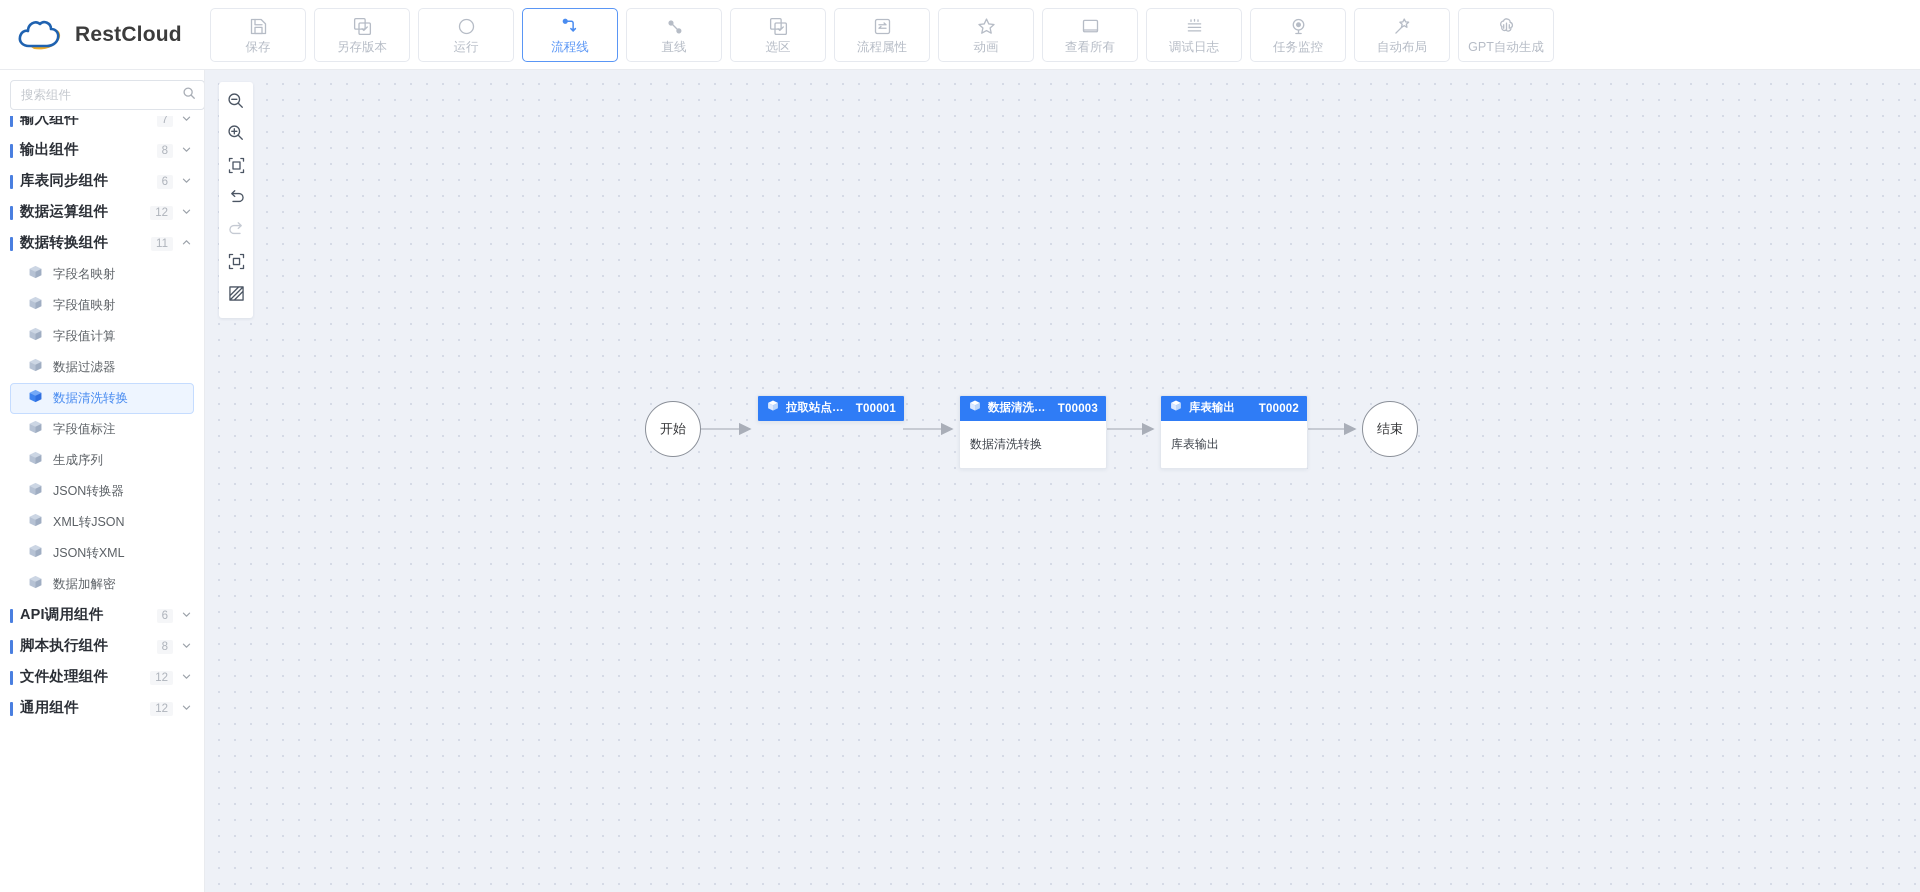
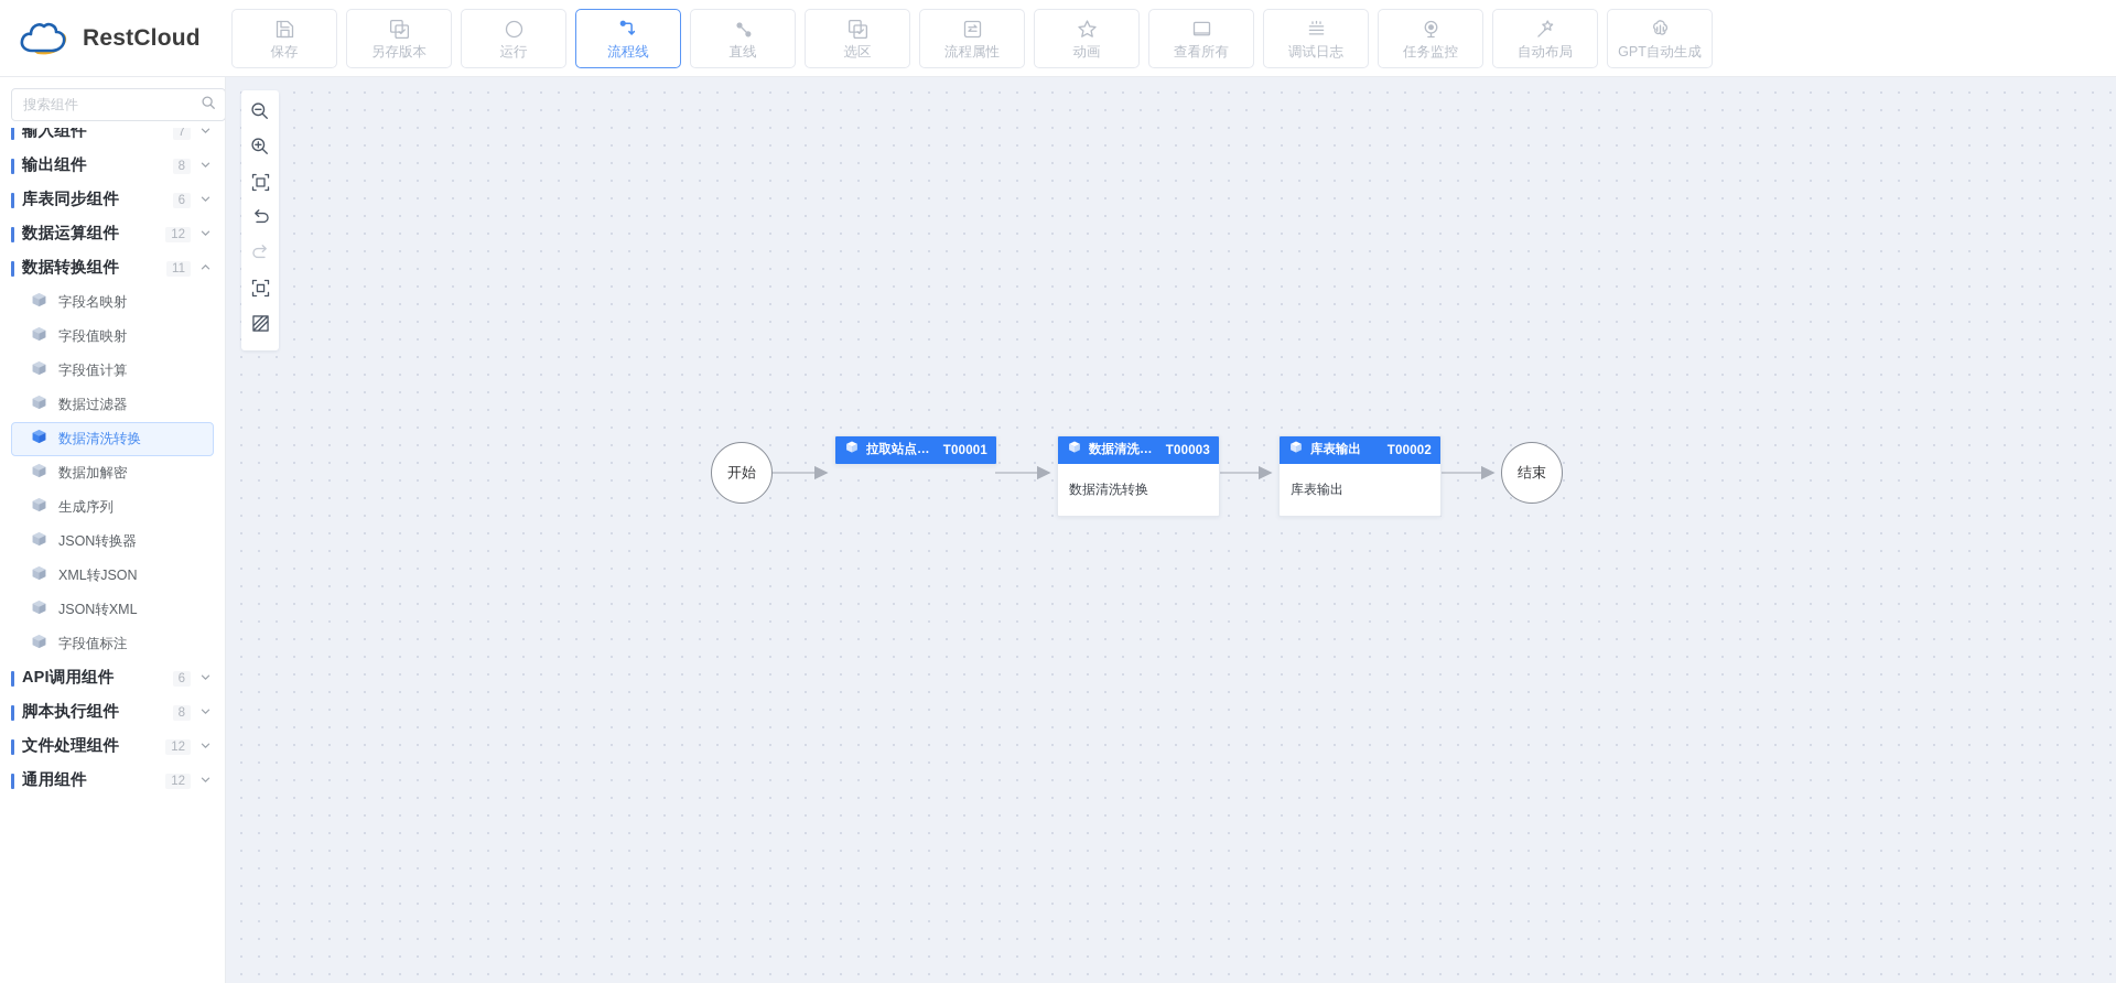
  RestCloud
  保存
  另存版本
  运行
  流程线
  直线
  选区
  流程属性
  动画
  查看所有
  调试日志
  任务监控
  自动布局
  GPT自动生成
  搜索组件
  输入组件
  7
  输出组件
  8
  库表同步组件
  6
  数据运算组件
  12
  数据转换组件
  11
  字段名映射
  字段值映射
  字段值计算
  数据过滤器
  数据清洗转换
- 字段值标注
+ 数据加解密
  生成序列
  JSON转换器
  XML转JSON
  JSON转XML
- 数据加解密
+ 字段值标注
  API调用组件
  6
  脚本执行组件
  8
  文件处理组件
  12
  通用组件
  12
  开始
  拉取站点列..
  T00001
  数据清洗转..
  T00003
  数据清洗转换
  库表输出
  T00002
  库表输出
  结束
